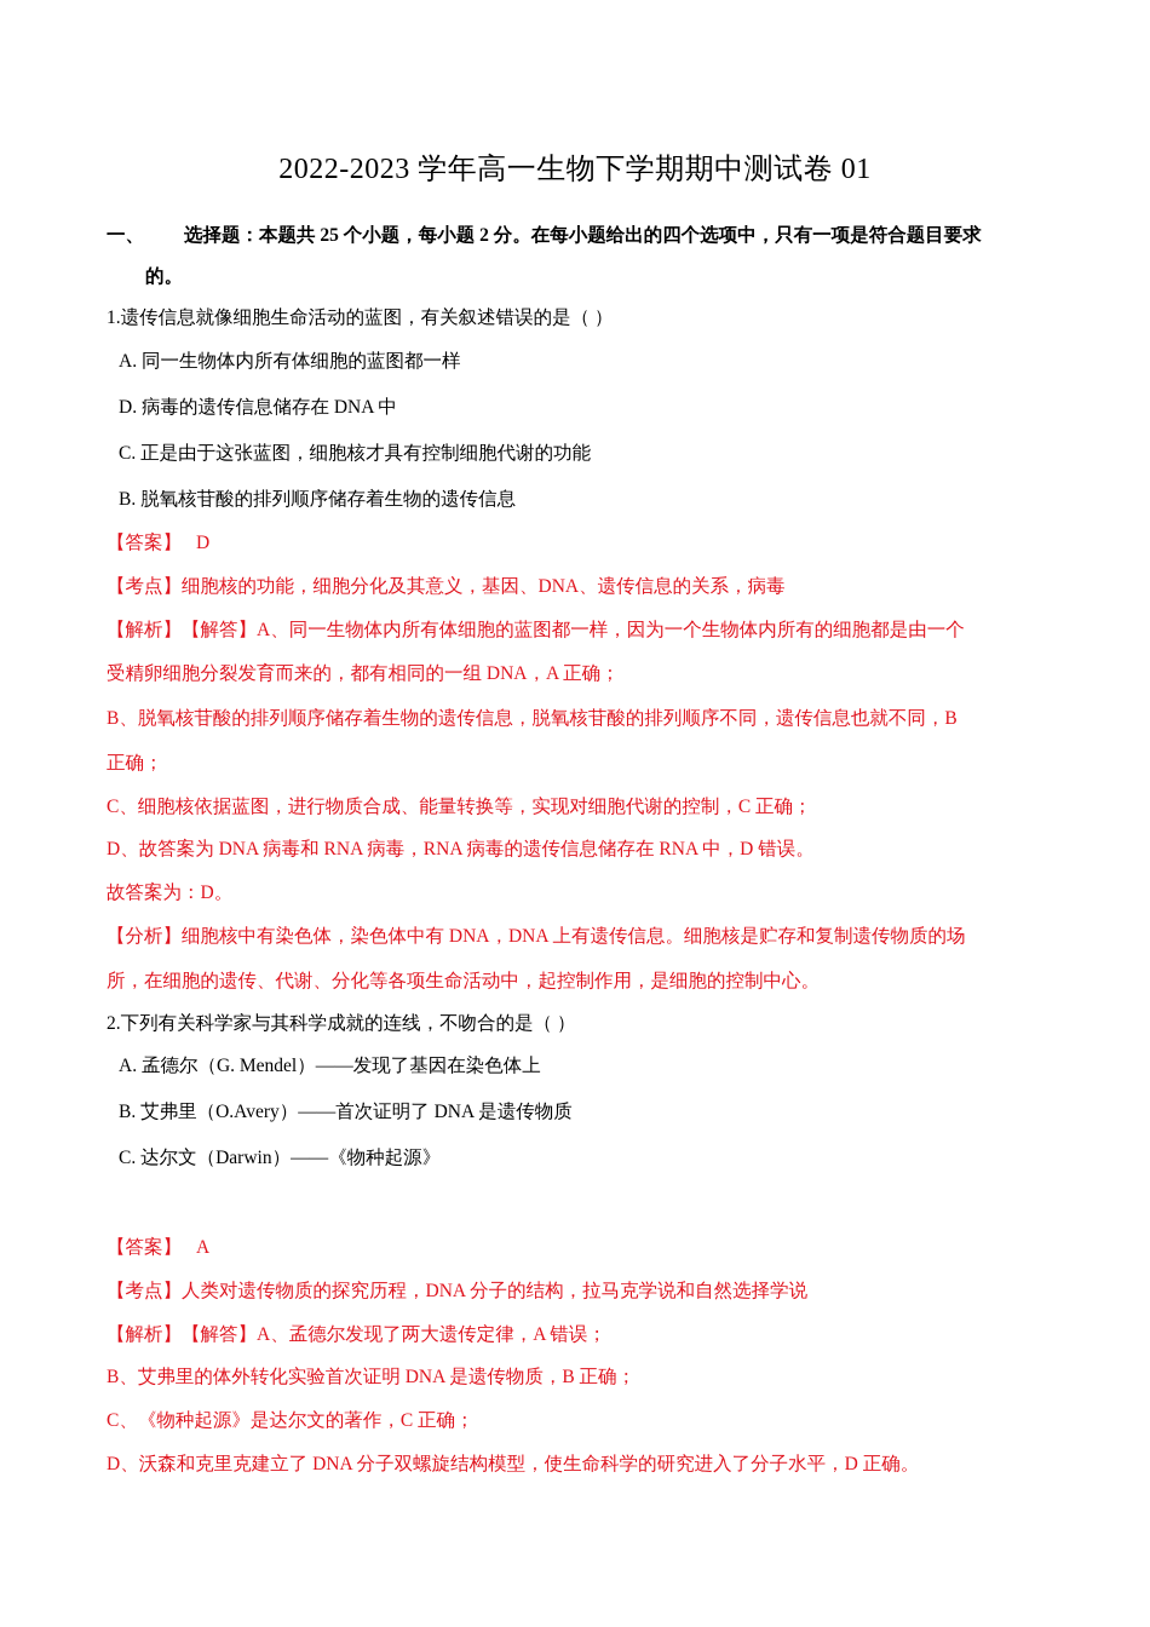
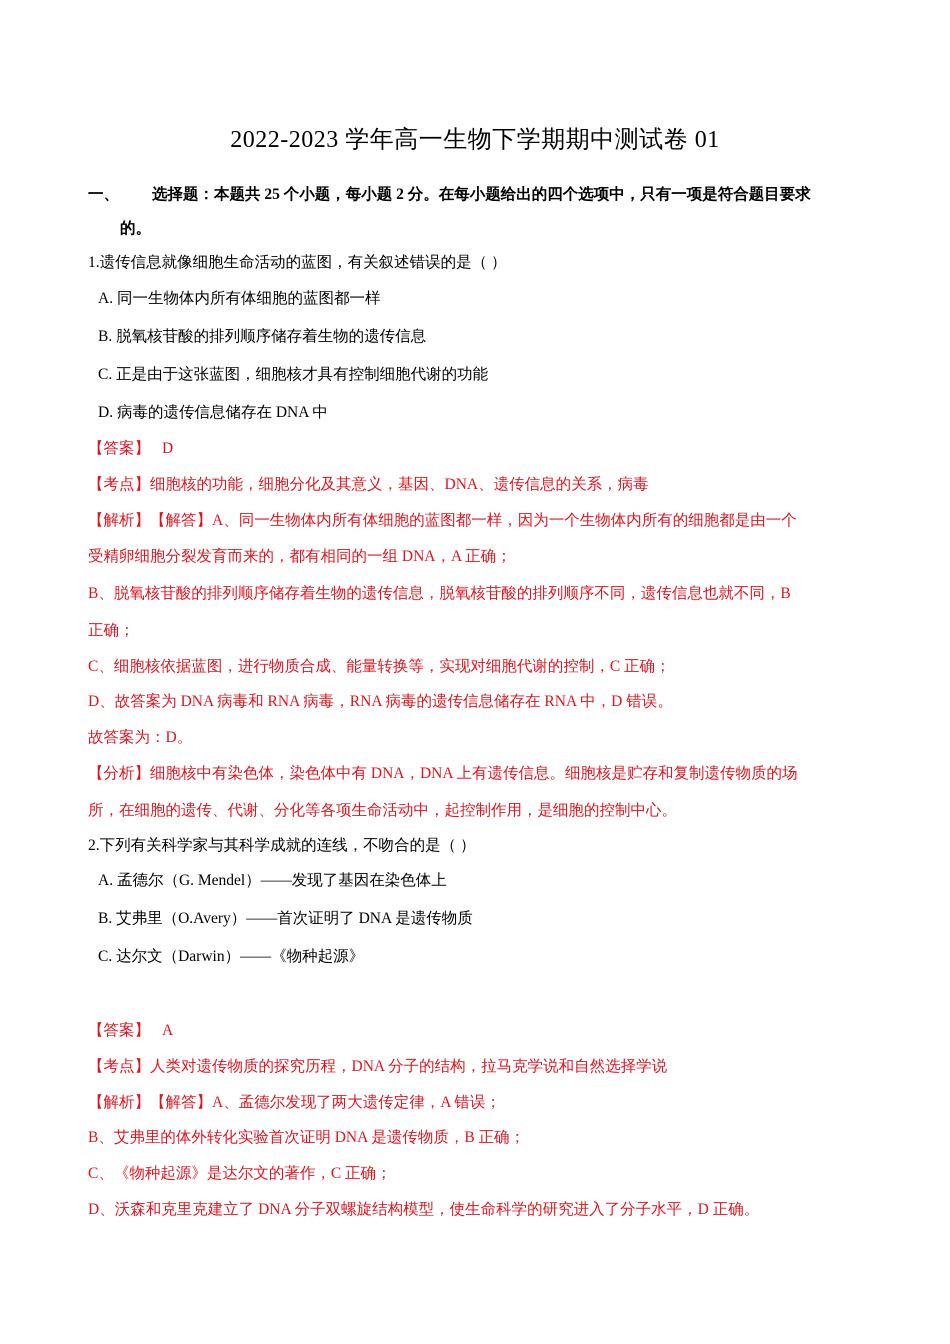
  2022-2023 学年高一生物下学期期中测试卷 01
  一、 选择题：本题共 25 个小题，每小题 2 分。在每小题给出的四个选项中，只有一项是符合题目要求
  的。
  1.遗传信息就像细胞生命活动的蓝图，有关叙述错误的是（ ）
  A. 同一生物体内所有体细胞的蓝图都一样
- D. 病毒的遗传信息储存在 DNA 中
+ B. 脱氧核苷酸的排列顺序储存着生物的遗传信息
  C. 正是由于这张蓝图，细胞核才具有控制细胞代谢的功能
- B. 脱氧核苷酸的排列顺序储存着生物的遗传信息
+ D. 病毒的遗传信息储存在 DNA 中
  【答案】 D
  【考点】细胞核的功能，细胞分化及其意义，基因、DNA、遗传信息的关系，病毒
  【解析】【解答】A、同一生物体内所有体细胞的蓝图都一样，因为一个生物体内所有的细胞都是由一个
  受精卵细胞分裂发育而来的，都有相同的一组 DNA，A 正确；
  B、脱氧核苷酸的排列顺序储存着生物的遗传信息，脱氧核苷酸的排列顺序不同，遗传信息也就不同，B
  正确；
  C、细胞核依据蓝图，进行物质合成、能量转换等，实现对细胞代谢的控制，C 正确；
  D、故答案为 DNA 病毒和 RNA 病毒，RNA 病毒的遗传信息储存在 RNA 中，D 错误。
  故答案为：D。
  【分析】细胞核中有染色体，染色体中有 DNA，DNA 上有遗传信息。细胞核是贮存和复制遗传物质的场
  所，在细胞的遗传、代谢、分化等各项生命活动中，起控制作用，是细胞的控制中心。
  2.下列有关科学家与其科学成就的连线，不吻合的是（ ）
  A. 孟德尔（G. Mendel）——发现了基因在染色体上
  B. 艾弗里（O.Avery）——首次证明了 DNA 是遗传物质
  C. 达尔文（Darwin）——《物种起源》
  【答案】 A
  【考点】人类对遗传物质的探究历程，DNA 分子的结构，拉马克学说和自然选择学说
  【解析】【解答】A、孟德尔发现了两大遗传定律，A 错误；
  B、艾弗里的体外转化实验首次证明 DNA 是遗传物质，B 正确；
  C、《物种起源》是达尔文的著作，C 正确；
  D、沃森和克里克建立了 DNA 分子双螺旋结构模型，使生命科学的研究进入了分子水平，D 正确。
